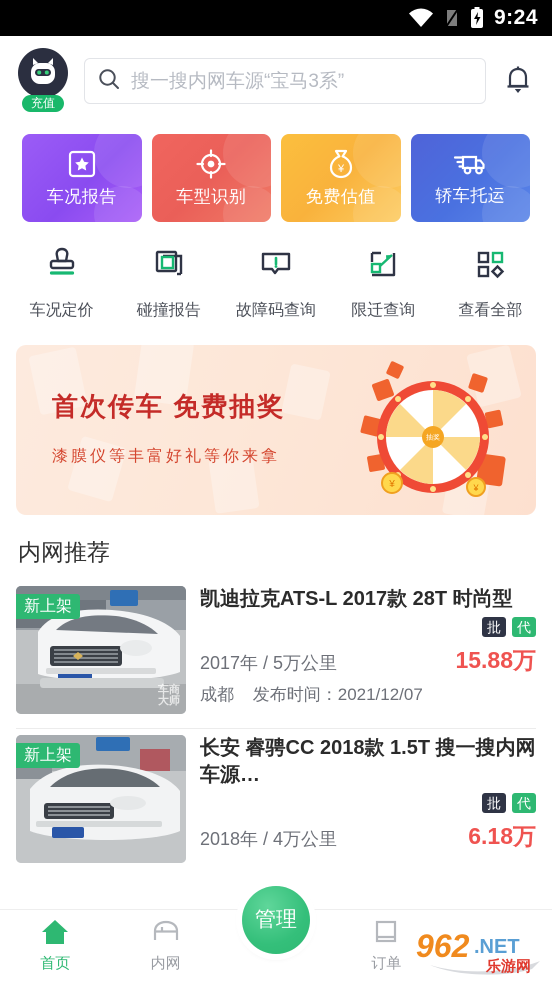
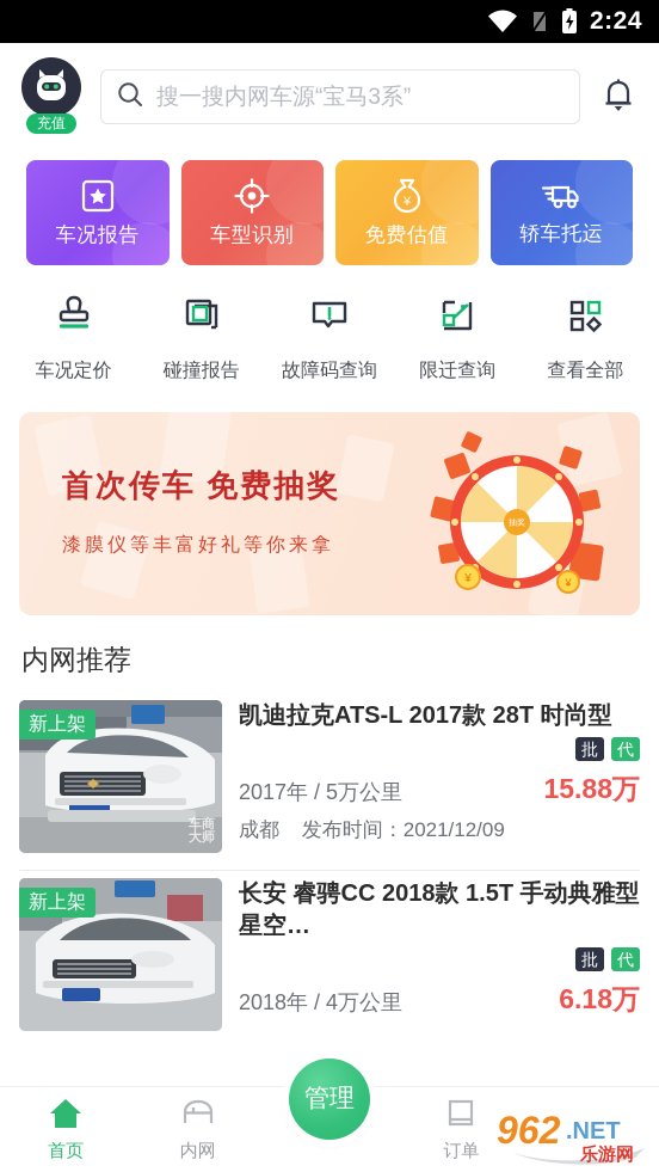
- 9:24
+ 2:24
  充值
  搜一搜内网车源“宝马3系”
  车况报告
  车型识别
  ¥
  免费估值
  轿车托运
  车况定价
  碰撞报告
  故障码查询
  限迁查询
  查看全部
  首次传车 免费抽奖
  漆膜仪等丰富好礼等你来拿
  ¥
  ¥
  内网推荐
  新上架
  车商
  大师
  凯迪拉克ATS-L 2017款 28T 时尚型
  批
  代
  2017年 / 5万公里
  15.88万
- 成都 发布时间：2021/12/07
+ 成都 发布时间：2021/12/09
  新上架
- 长安 睿骋CC 2018款 1.5T 搜一搜内网车源…
+ 长安 睿骋CC 2018款 1.5T 手动典雅型星空…
  批
  代
  2018年 / 4万公里
  6.18万
  首页
  内网
  管理
  订单
  962
  .NET
  乐游网
